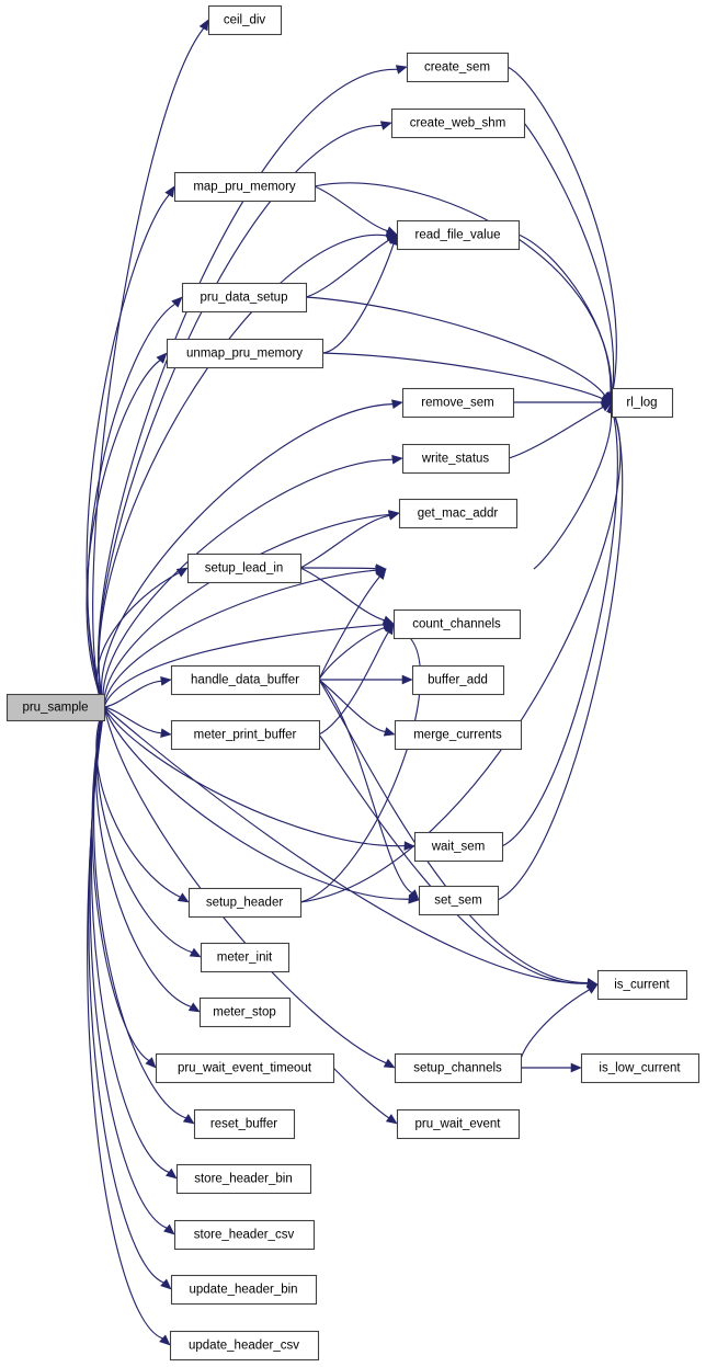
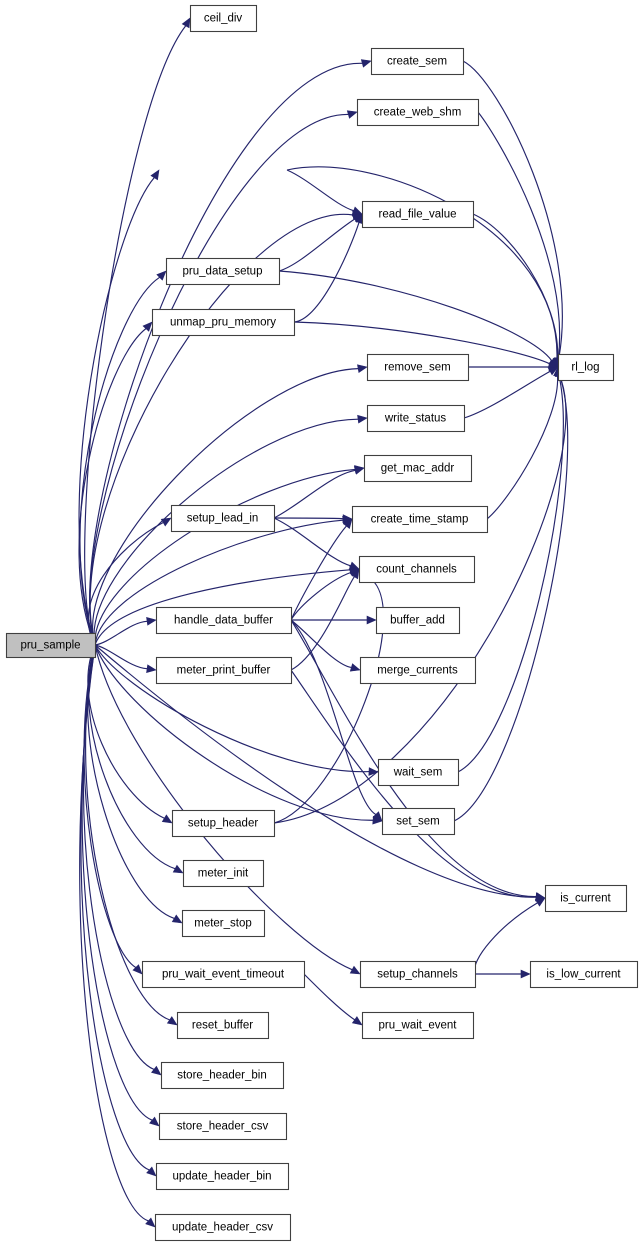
  pru_sample
  ceil_div
  create_sem
  create_web_shm
- map_pru_memory
  read_file_value
  pru_data_setup
  unmap_pru_memory
  remove_sem
  rl_log
  write_status
  get_mac_addr
  setup_lead_in
+ create_time_stamp
  count_channels
  handle_data_buffer
  buffer_add
  meter_print_buffer
  merge_currents
  wait_sem
  set_sem
  setup_header
  meter_init
  is_current
  meter_stop
  pru_wait_event_timeout
  setup_channels
  is_low_current
  reset_buffer
  pru_wait_event
  store_header_bin
  store_header_csv
  update_header_bin
  update_header_csv
